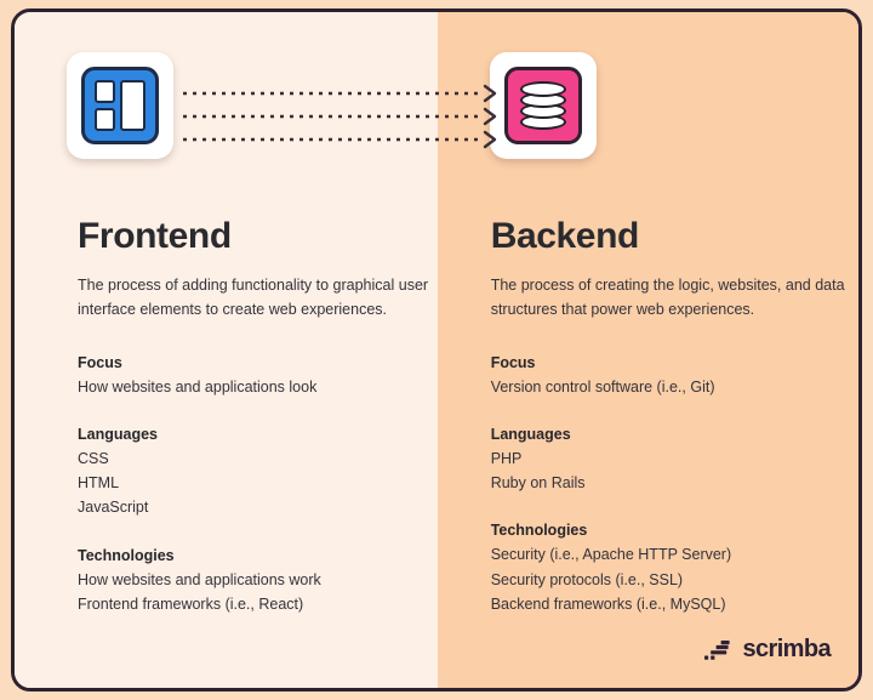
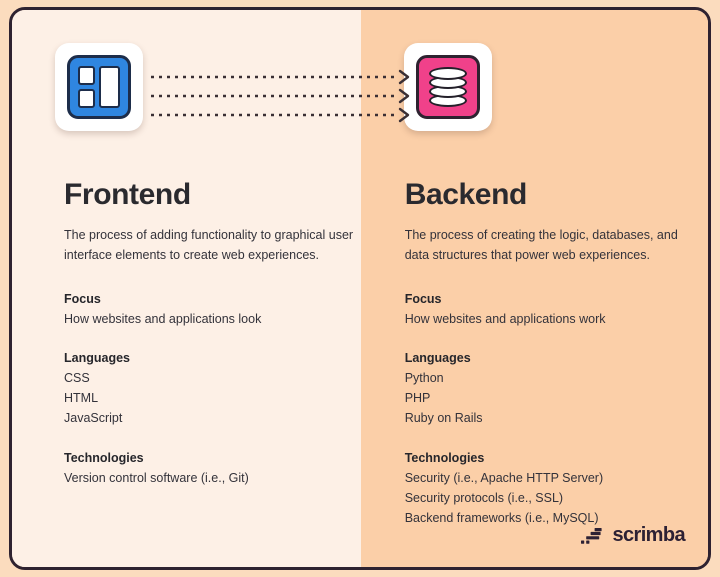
  Frontend
  The process of adding functionality to graphical user interface elements to create web experiences.
  Focus
  How websites and applications look
  Languages
  CSS
  HTML
  JavaScript
  Technologies
- How websites and applications work
+ Version control software (i.e., Git)
- Frontend frameworks (i.e., React)
  Backend
- The process of creating the logic, websites, and data structures that power web experiences.
+ The process of creating the logic, databases, and data structures that power web experiences.
  Focus
- Version control software (i.e., Git)
+ How websites and applications work
  Languages
+ Python
  PHP
  Ruby on Rails
  Technologies
  Security (i.e., Apache HTTP Server)
  Security protocols (i.e., SSL)
  Backend frameworks (i.e., MySQL)
  scrimba
